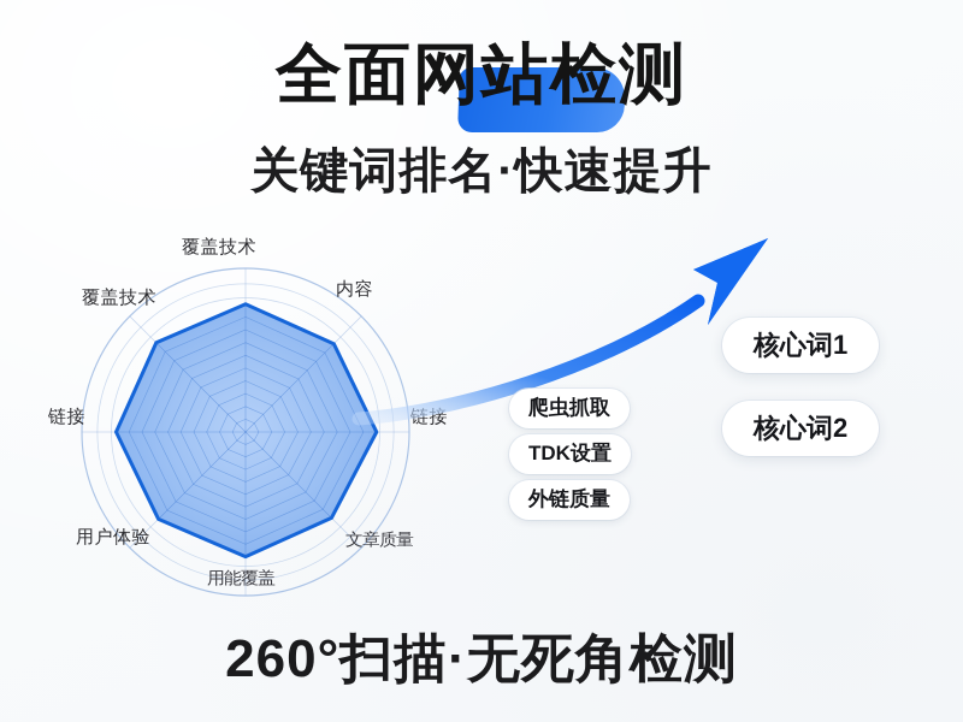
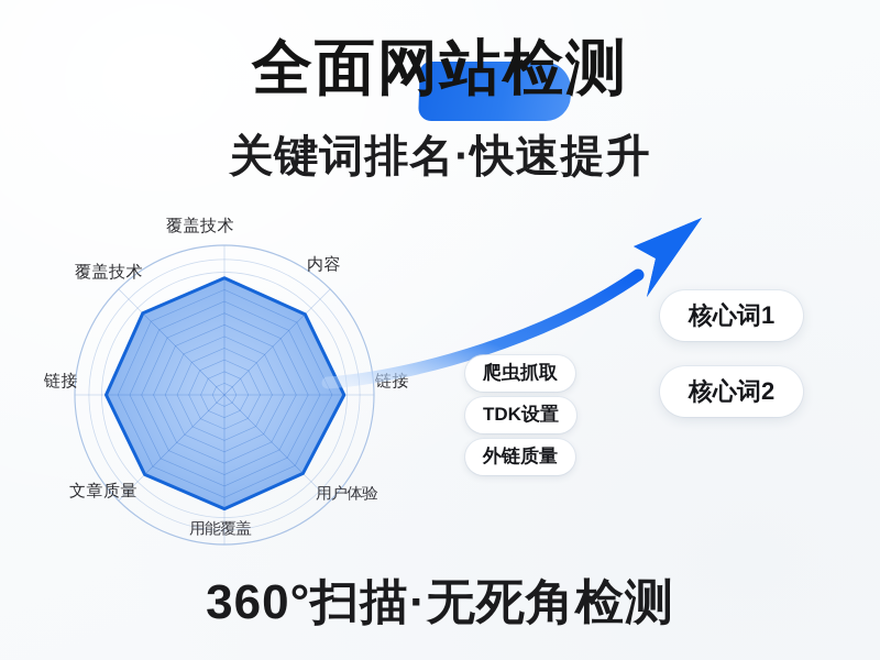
  全面网站检测
  关键词排名·快速提升
  覆盖技术
  内容
- 文章质量
+ 用户体验
  用能覆盖
- 用户体验
+ 文章质量
  链接
  覆盖技术
  爬虫抓取
  TDK设置
  外链质量
  核心词1
  核心词2
- 260°扫描·无死角检测
+ 360°扫描·无死角检测
